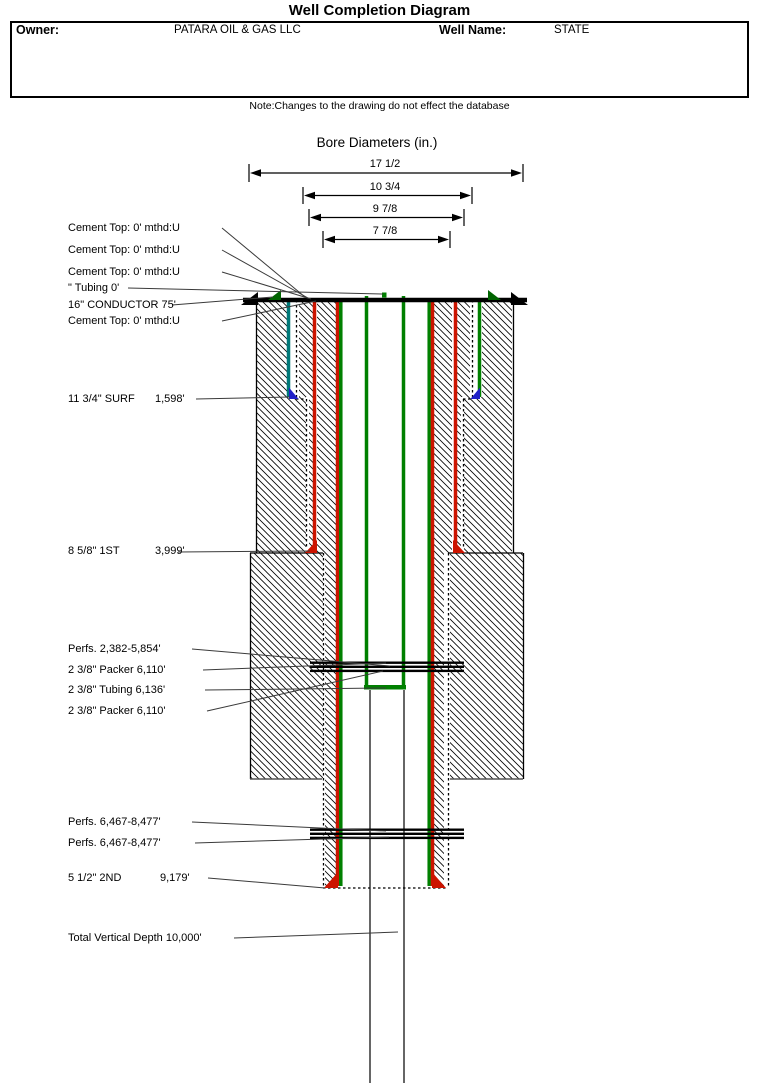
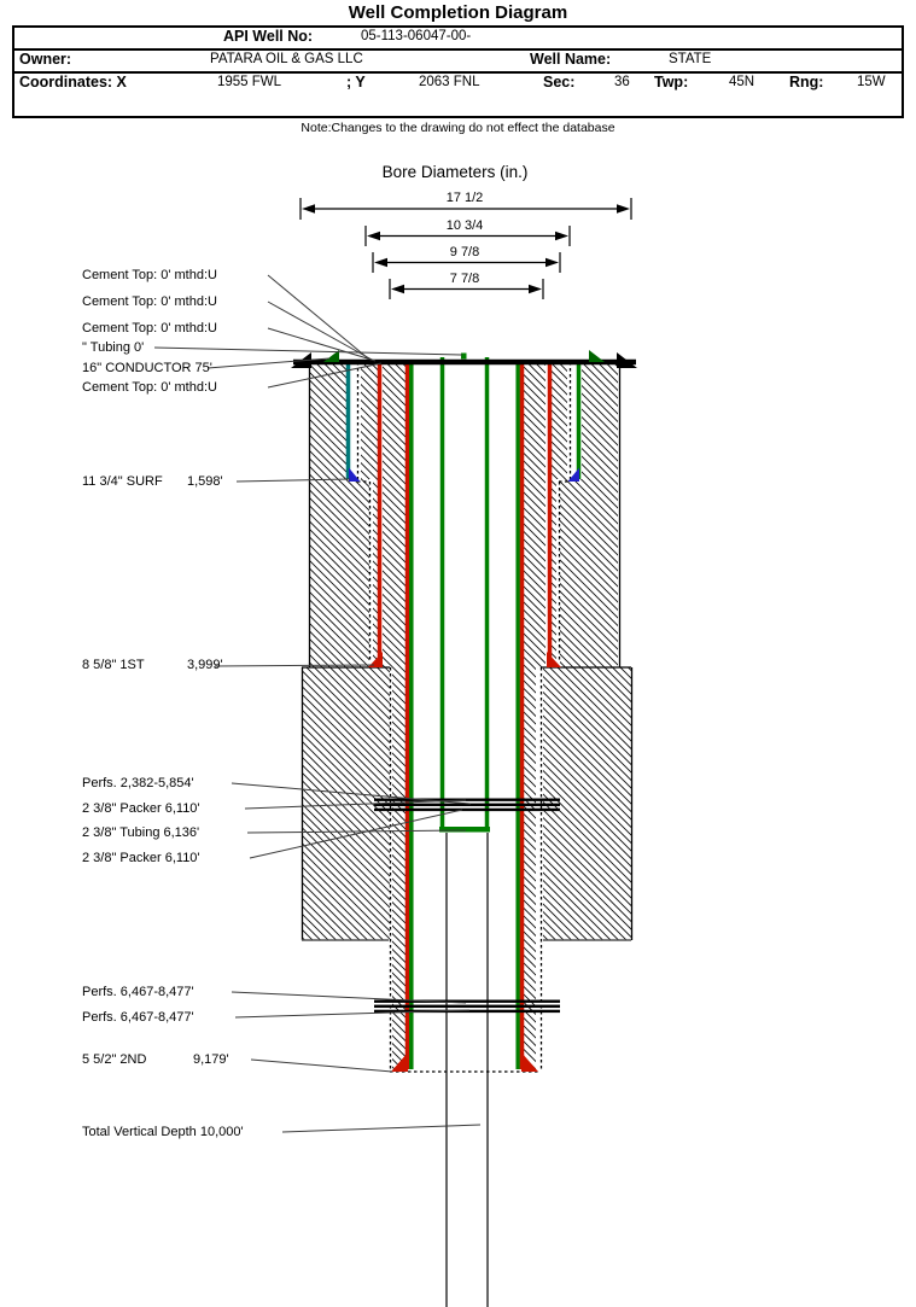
  Well Completion Diagram
+ API Well No:
+ 05-113-06047-00-
  Owner:
  PATARA OIL & GAS LLC
  Well Name:
  STATE
+ Coordinates: X
+ 1955 FWL
+ ; Y
+ 2063 FNL
+ Sec:
+ 36
+ Twp:
+ 45N
+ Rng:
+ 15W
  Note:Changes to the drawing do not effect the database
  Bore Diameters (in.)
  17 1/2
  10 3/4
  9 7/8
  7 7/8
  Cement Top: 0' mthd:U
  Cement Top: 0' mthd:U
  Cement Top: 0' mthd:U
  " Tubing 0'
  16" CONDUCTOR 75'
  Cement Top: 0' mthd:U
  11 3/4" SURF
  1,598'
  8 5/8" 1ST
  3,999'
  Perfs. 2,382-5,854'
  2 3/8" Packer 6,110'
  2 3/8" Tubing 6,136'
  2 3/8" Packer 6,110'
  Perfs. 6,467-8,477'
  Perfs. 6,467-8,477'
- 5 1/2" 2ND
+ 5 5/2" 2ND
  9,179'
  Total Vertical Depth 10,000'
